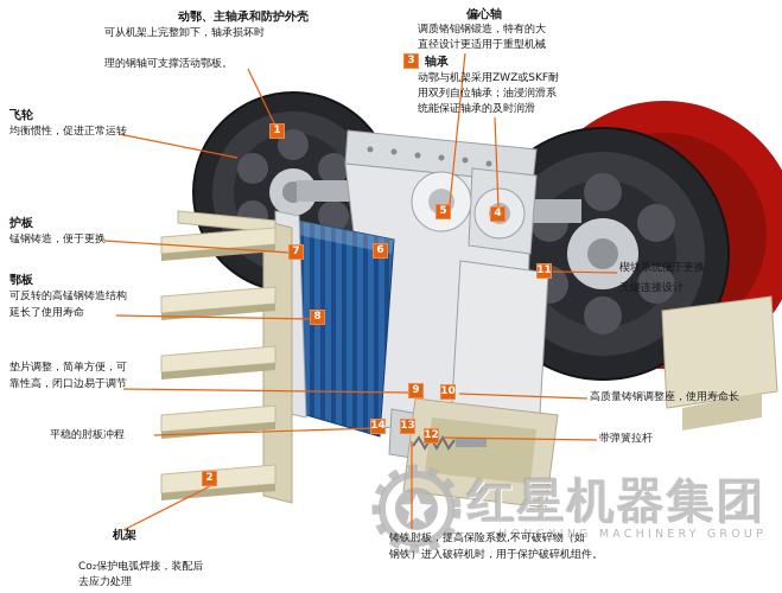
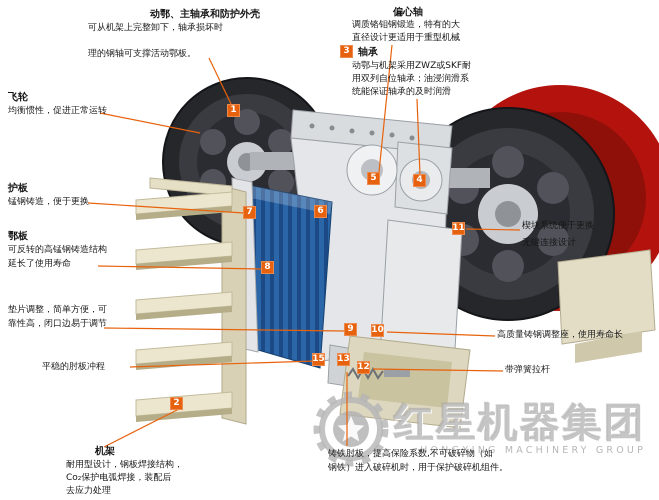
  红星机器集团
  HONGXING MACHINERY GROUP
  1
  2
  3
  4
  5
  6
  7
  8
  9
  10
  11
  12
  13
- 14
+ 15
  动鄂、主轴承和防护外壳
  可从机架上完整卸下，轴承损坏时
  理的钢轴可支撑活动鄂板。
  偏心轴
  调质铬钼钢锻造，特有的大
  直径设计更适用于重型机械
  轴承
  动鄂与机架采用ZWZ或SKF耐
  用双列自位轴承；油浸润滑系
  统能保证轴承的及时润滑
  飞轮
  均衡惯性，促进正常运转
  护板
  锰钢铸造，便于更换
  鄂板
  可反转的高锰钢铸造结构
  延长了使用寿命
  垫片调整，简单方便，可
  靠性高，闭口边易于调节
  平稳的肘板冲程
  机架
+ 耐用型设计，钢板焊接结构，
  Co₂保护电弧焊接，装配后
  去应力处理
  铸铁肘板，提高保险系数,不可破碎物（如
  钢铁）进入破碎机时，用于保护破碎机组件。
  楔块系统便于更换
  无键连接设计
  高质量铸钢调整座，使用寿命长
  带弹簧拉杆
